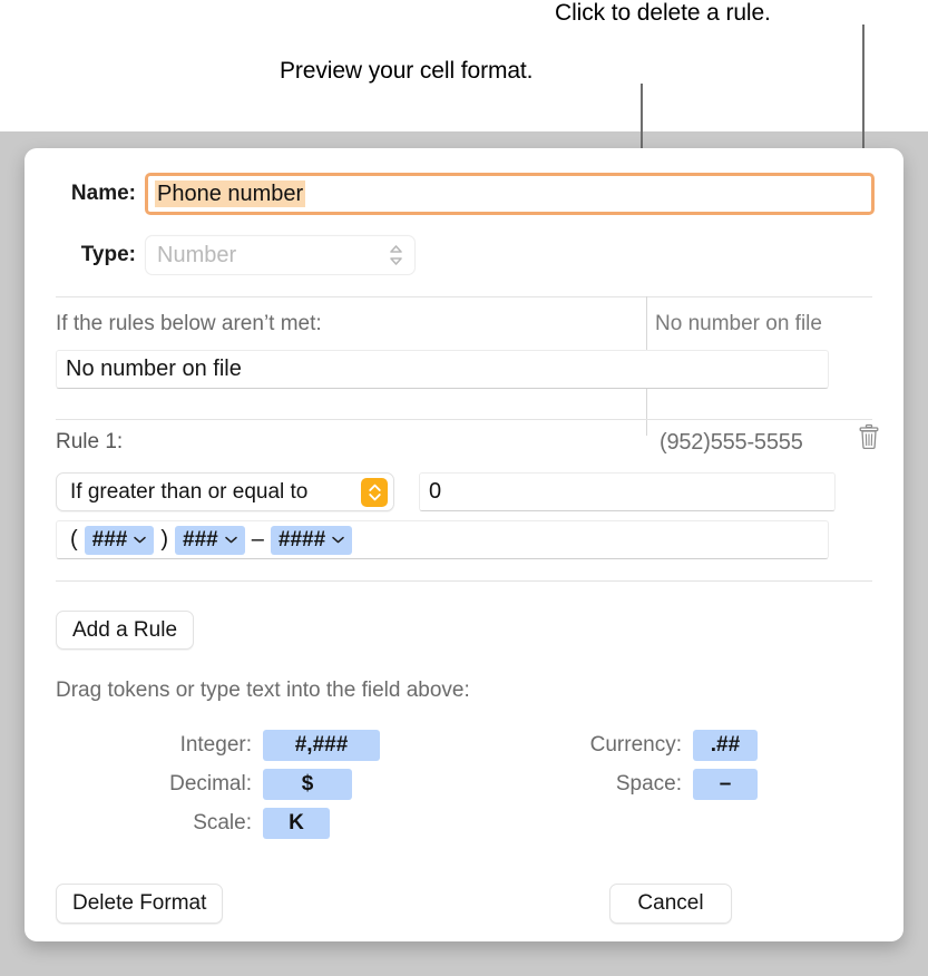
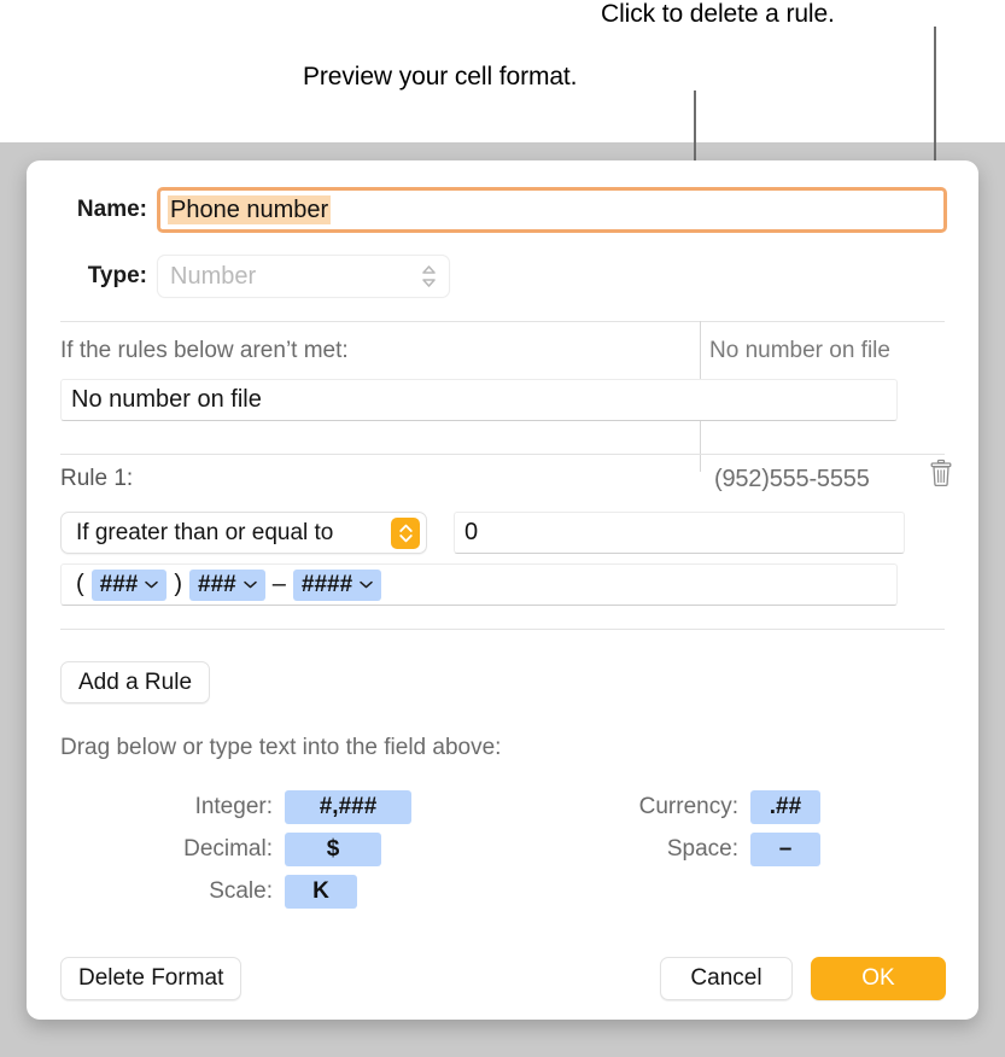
  Click to delete a rule.
  Preview your cell format.
  Name:
  Phone number
  Type:
  Number
  If the rules below aren’t met:
  No number on file
  No number on file
  Rule 1:
  (952)555-5555
  If greater than or equal to
  0
  (
  ###
  )
  ###
  –
  ####
  Add a Rule
- Drag tokens or type text into the field above:
+ Drag below or type text into the field above:
  Integer:
  #,###
  Decimal:
  $
  Scale:
  K
  Currency:
  .##
  Space:
  –
  Delete Format
  Cancel
+ OK
